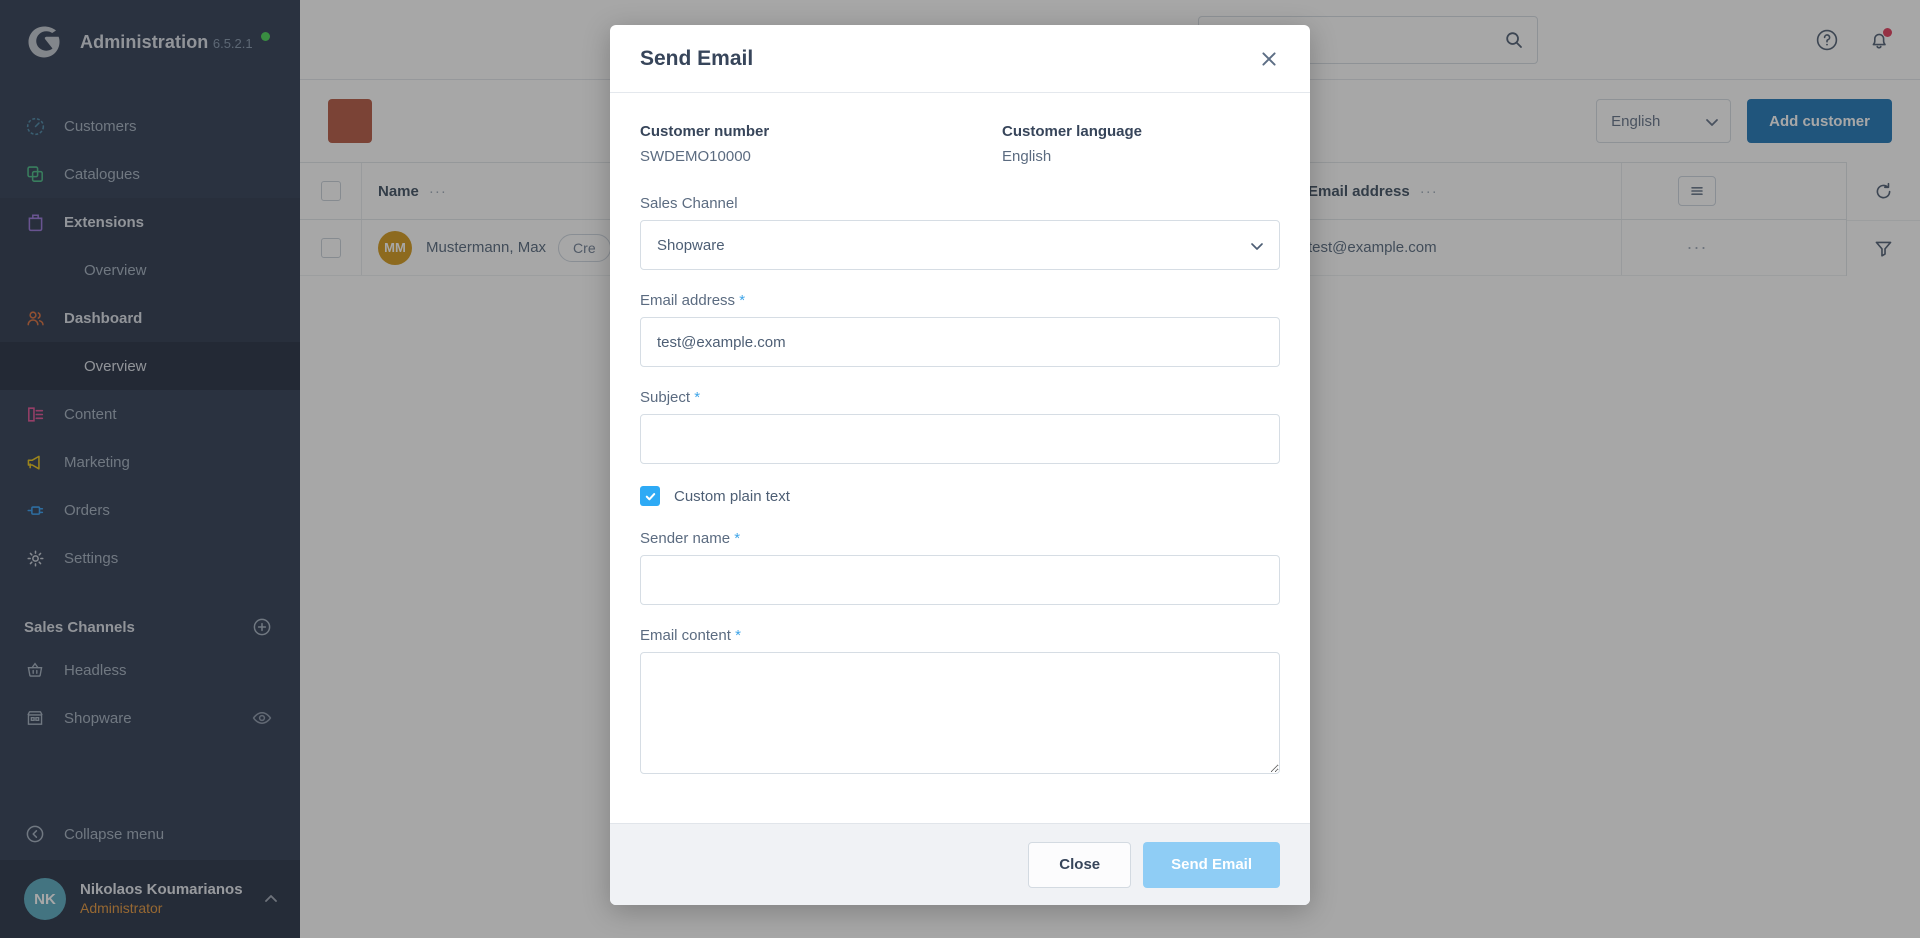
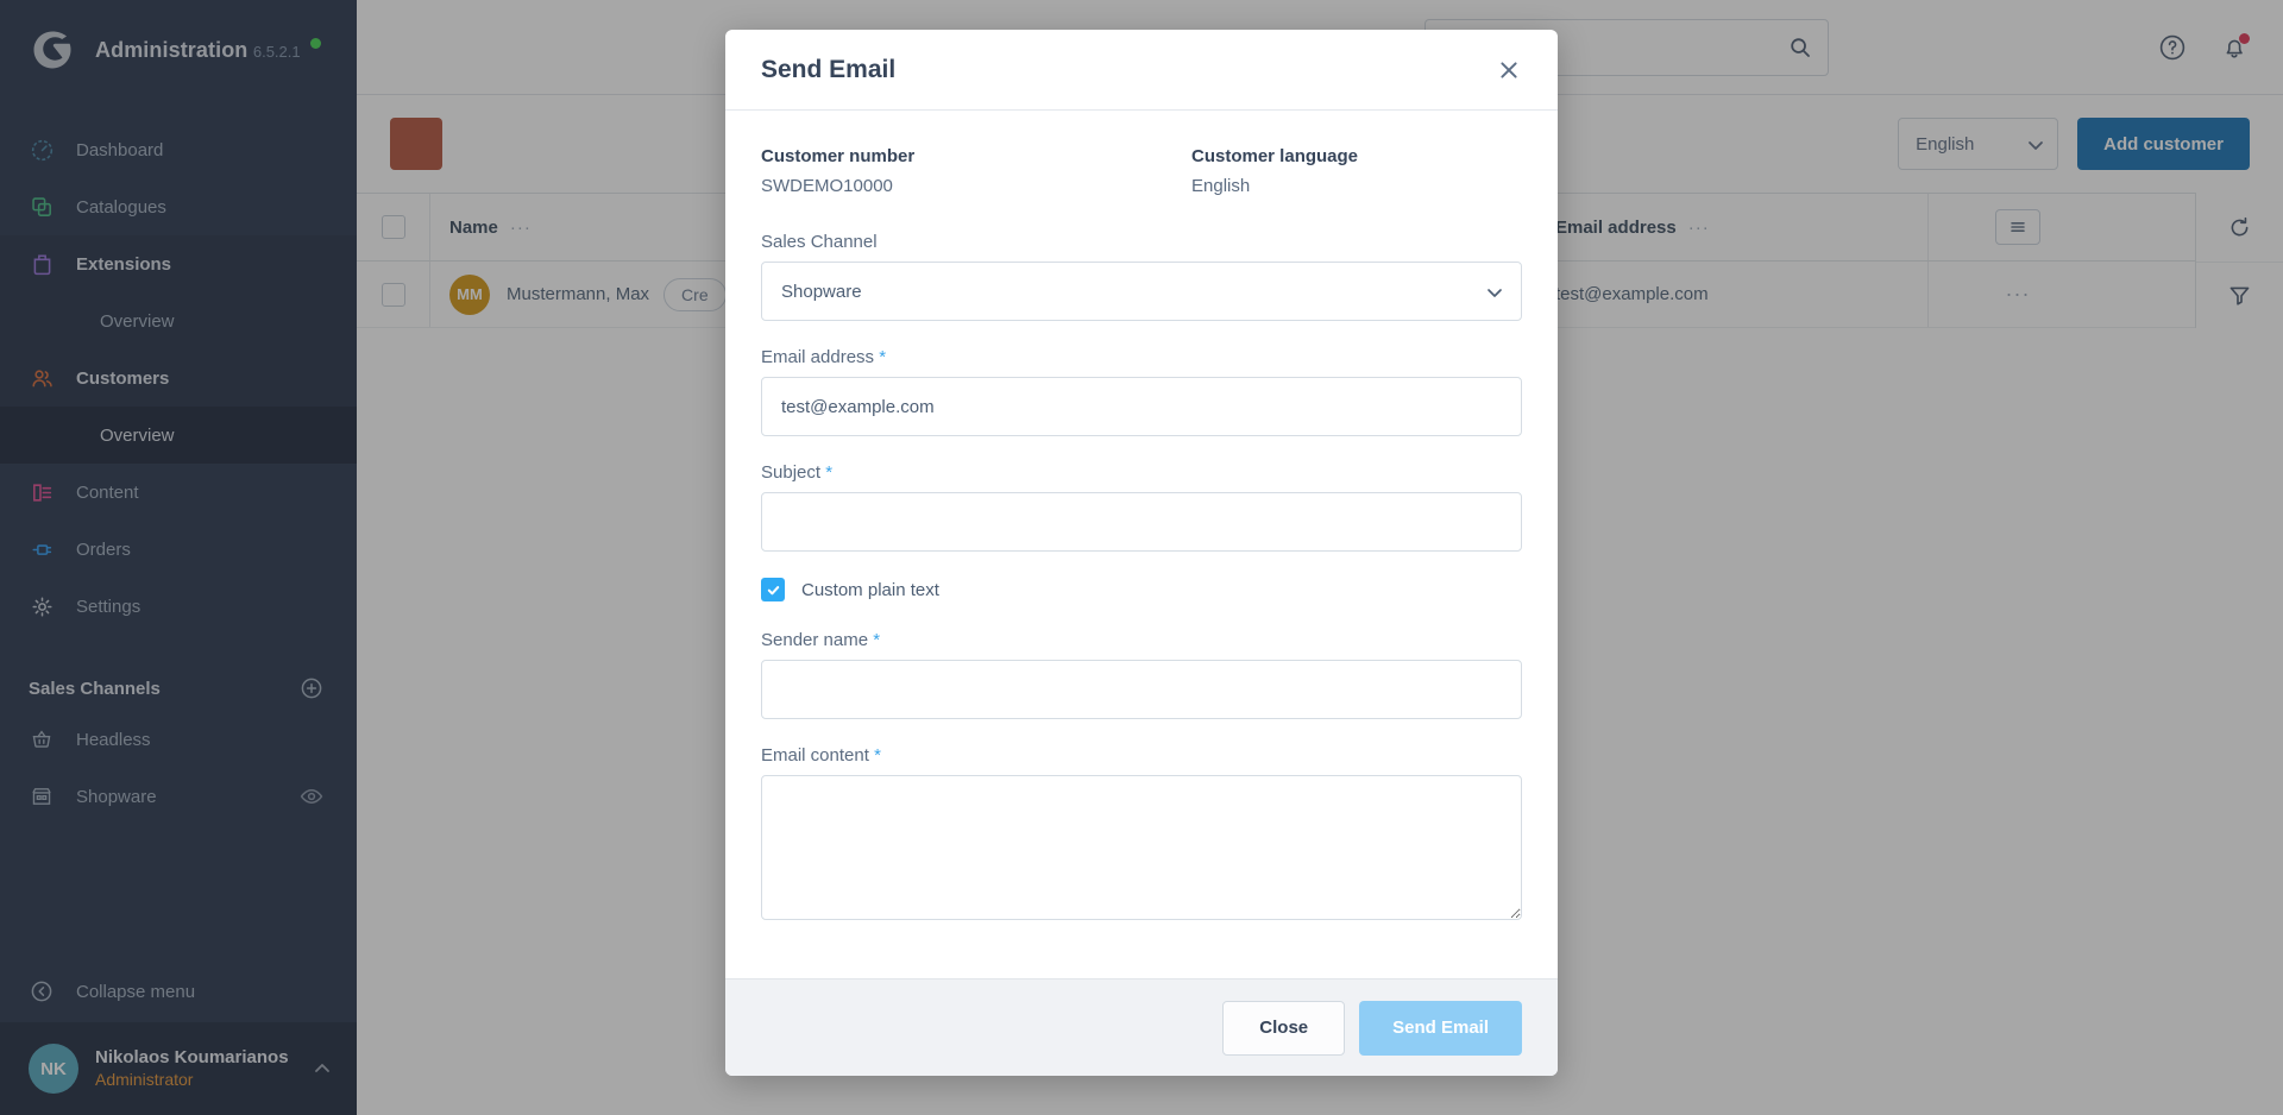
  Administration 6.5.2.1
- Customers
+ Dashboard
  Catalogues
  Extensions
  Overview
- Dashboard
+ Customers
  Overview
  Content
- Marketing
  Orders
  Settings
  Sales Channels
  Headless
  Shopware
  Collapse menu
  NK
  Nikolaos Koumarianos Administrator
  English
  Add customer
  Name
  ···
  Email address
  ···
  MM
  Mustermann, Max
  Cre
  test@example.com
  ···
  Send Email
  Customer number
  SWDEMO10000
  Customer language
  English
  Sales Channel
  Shopware
  Email address *
  test@example.com
  Subject *
  Custom plain text
  Sender name *
  Email content *
  Close
  Send Email
